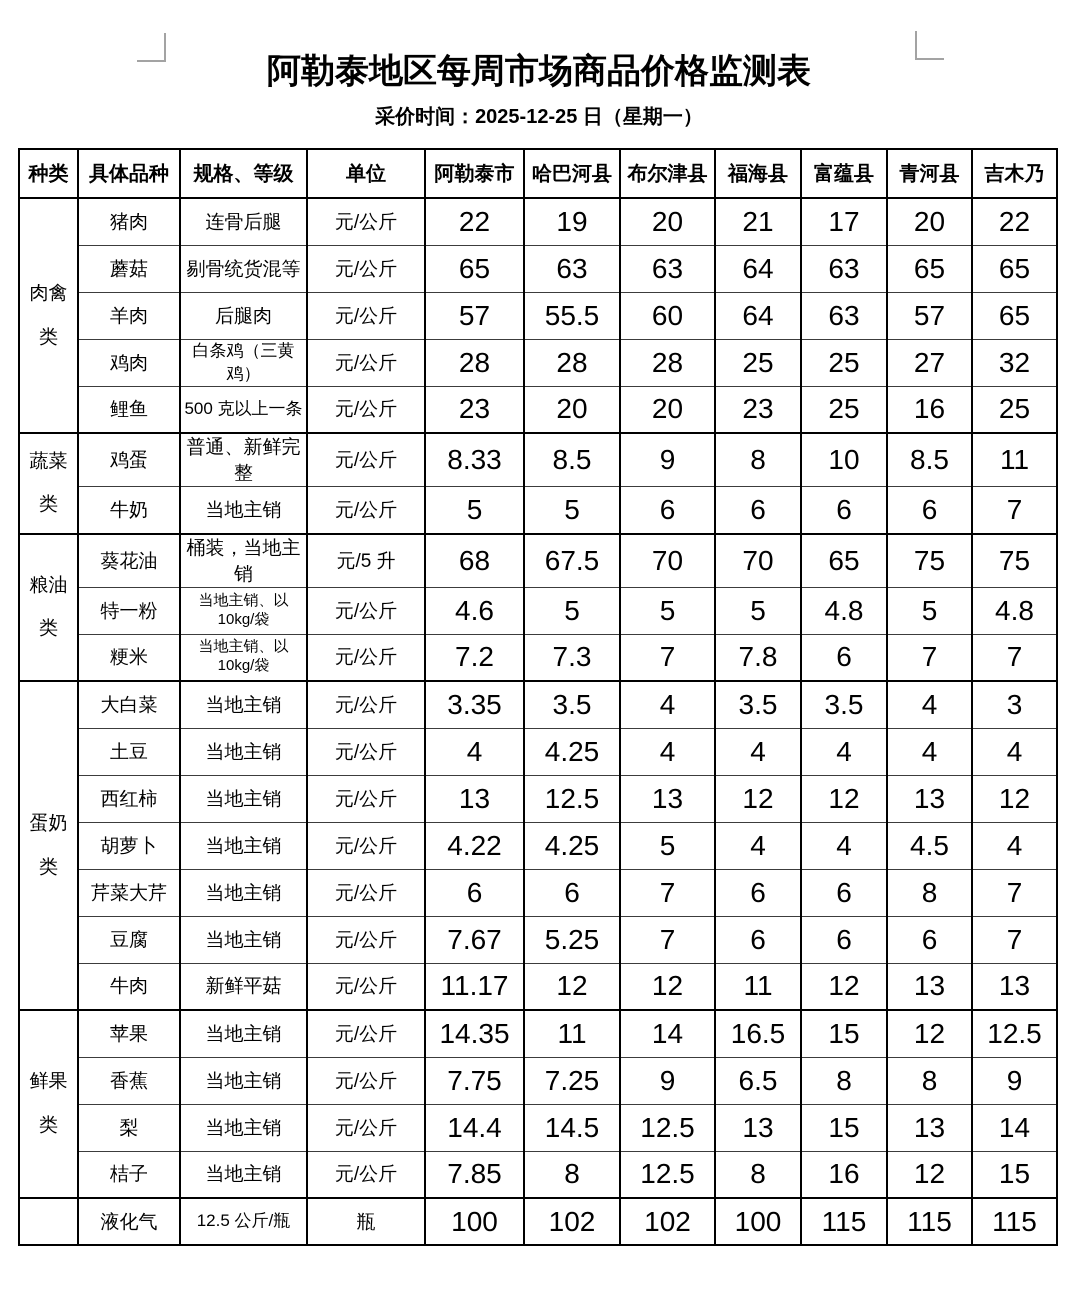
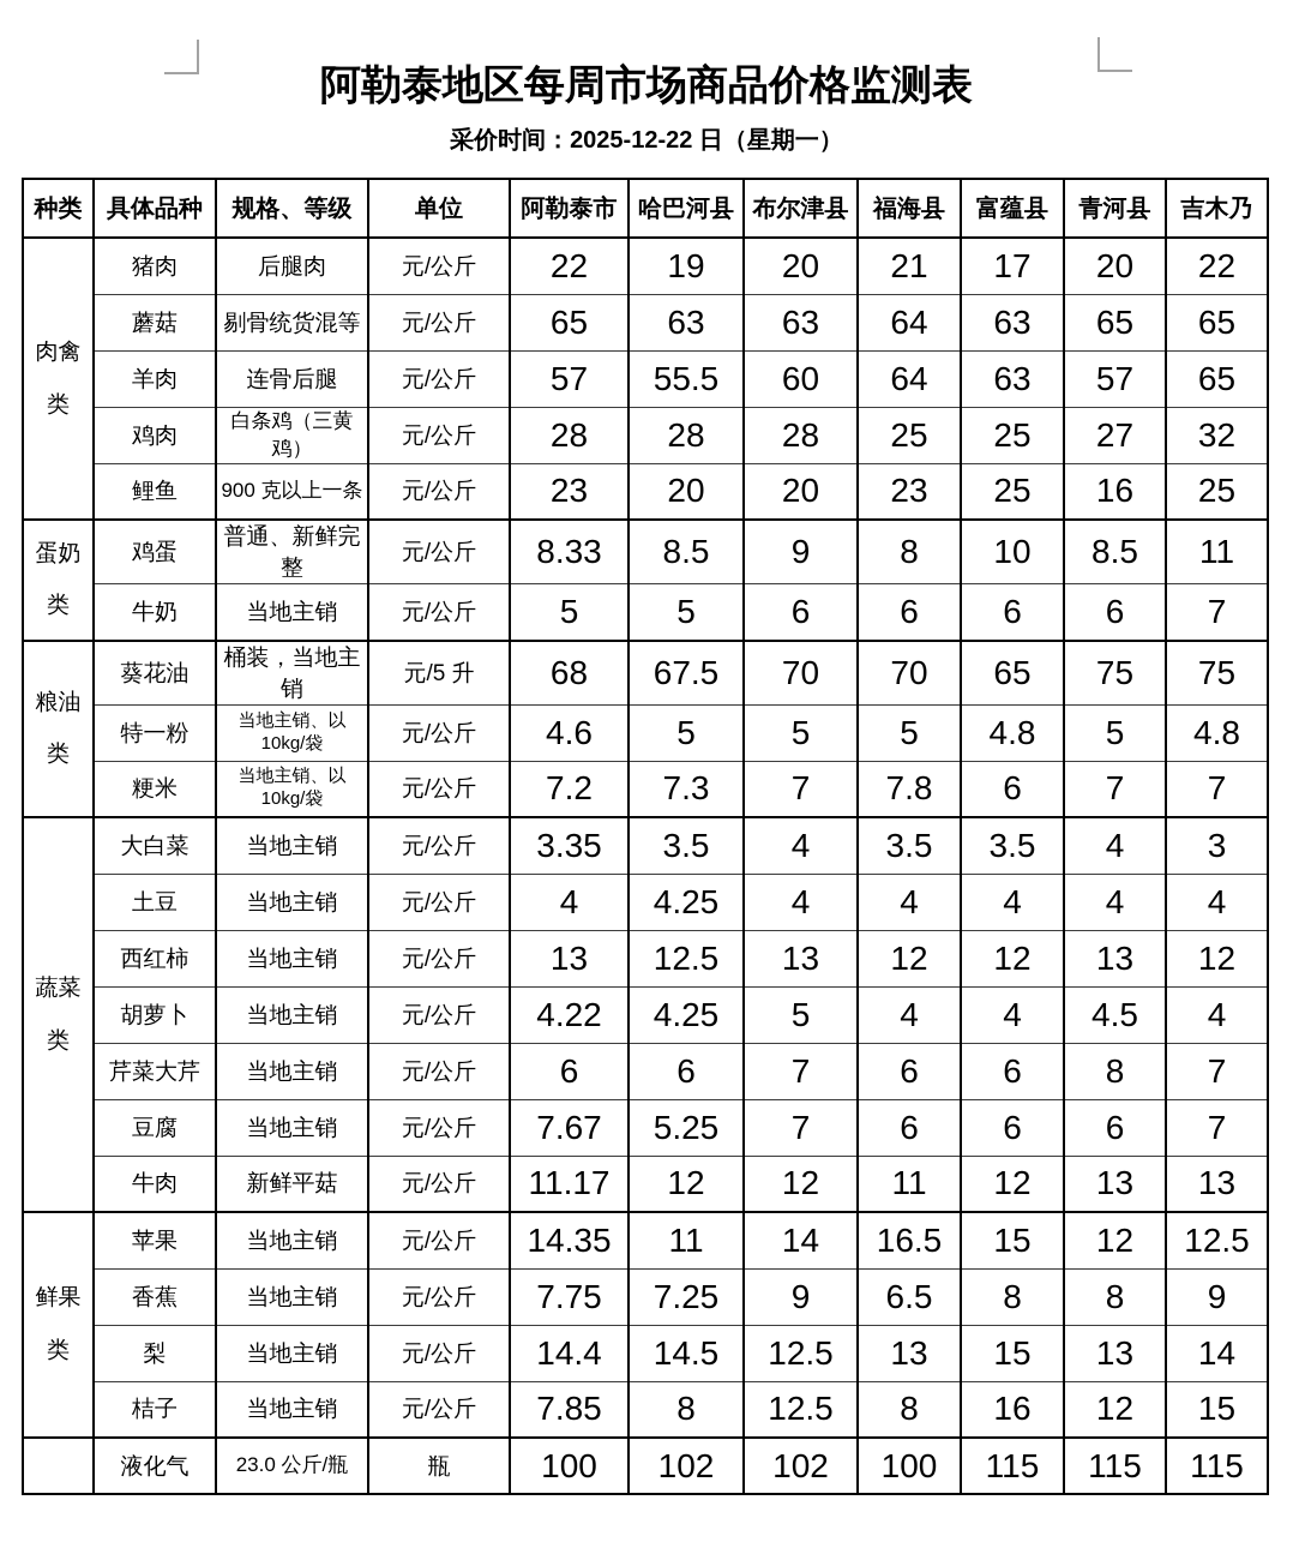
  阿勒泰地区每周市场商品价格监测表
- 采价时间：2025-12-25 日（星期一）
+ 采价时间：2025-12-22 日（星期一）
  种类	具体品种	规格、等级	单位	阿勒泰市	哈巴河县	布尔津县	福海县	富蕴县	青河县	吉木乃
- 肉禽类	猪肉	连骨后腿	元/公斤	22	19	20	21	17	20	22
+ 肉禽类	猪肉	后腿肉	元/公斤	22	19	20	21	17	20	22
  蘑菇	剔骨统货混等	元/公斤	65	63	63	64	63	65	65
- 羊肉	后腿肉	元/公斤	57	55.5	60	64	63	57	65
+ 羊肉	连骨后腿	元/公斤	57	55.5	60	64	63	57	65
  鸡肉	白条鸡（三黄鸡）	元/公斤	28	28	28	25	25	27	32
- 鲤鱼	500 克以上一条	元/公斤	23	20	20	23	25	16	25
+ 鲤鱼	900 克以上一条	元/公斤	23	20	20	23	25	16	25
- 蔬菜类	鸡蛋	普通、新鲜完整	元/公斤	8.33	8.5	9	8	10	8.5	11
+ 蛋奶类	鸡蛋	普通、新鲜完整	元/公斤	8.33	8.5	9	8	10	8.5	11
  牛奶	当地主销	元/公斤	5	5	6	6	6	6	7
  粮油类	葵花油	桶装，当地主销	元/5 升	68	67.5	70	70	65	75	75
  特一粉	当地主销、以 10kg/袋	元/公斤	4.6	5	5	5	4.8	5	4.8
  粳米	当地主销、以 10kg/袋	元/公斤	7.2	7.3	7	7.8	6	7	7
- 蛋奶类	大白菜	当地主销	元/公斤	3.35	3.5	4	3.5	3.5	4	3
+ 蔬菜类	大白菜	当地主销	元/公斤	3.35	3.5	4	3.5	3.5	4	3
  土豆	当地主销	元/公斤	4	4.25	4	4	4	4	4
  西红柿	当地主销	元/公斤	13	12.5	13	12	12	13	12
  胡萝卜	当地主销	元/公斤	4.22	4.25	5	4	4	4.5	4
  芹菜大芹	当地主销	元/公斤	6	6	7	6	6	8	7
  豆腐	当地主销	元/公斤	7.67	5.25	7	6	6	6	7
  牛肉	新鲜平菇	元/公斤	11.17	12	12	11	12	13	13
  鲜果类	苹果	当地主销	元/公斤	14.35	11	14	16.5	15	12	12.5
  香蕉	当地主销	元/公斤	7.75	7.25	9	6.5	8	8	9
  梨	当地主销	元/公斤	14.4	14.5	12.5	13	15	13	14
  桔子	当地主销	元/公斤	7.85	8	12.5	8	16	12	15
- 	液化气	12.5 公斤/瓶	瓶	100	102	102	100	115	115	115
+ 	液化气	23.0 公斤/瓶	瓶	100	102	102	100	115	115	115
